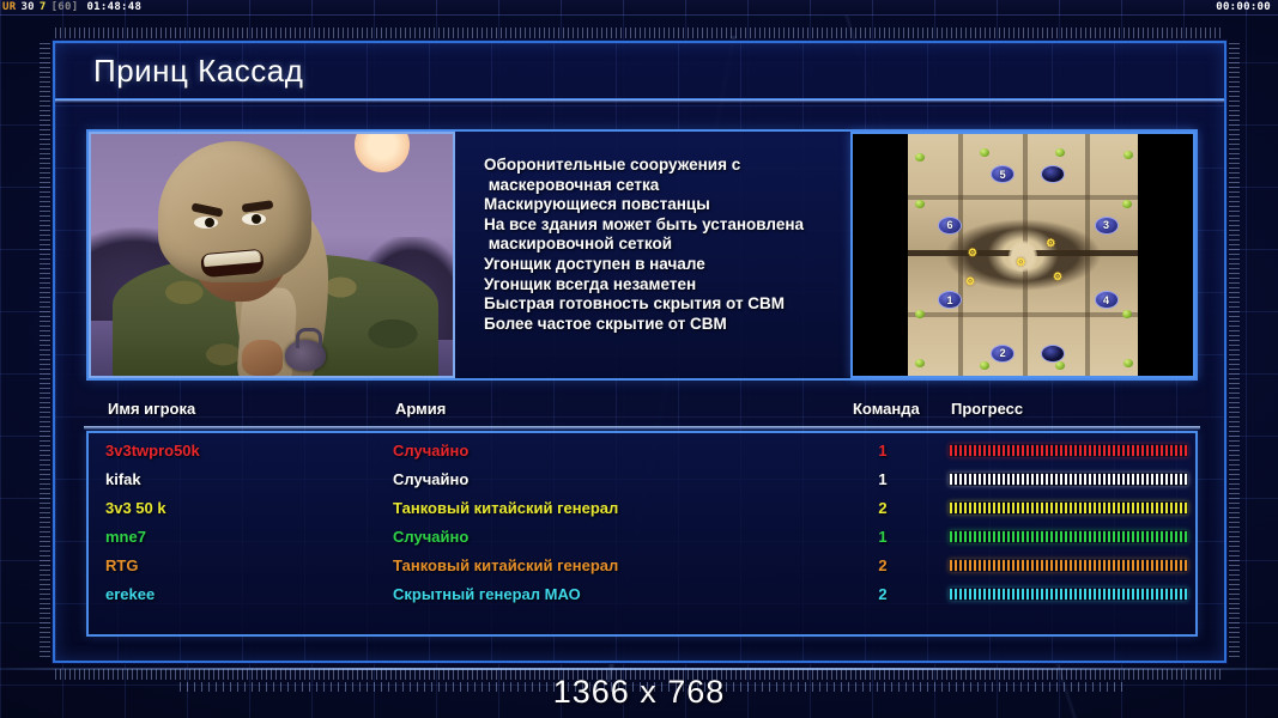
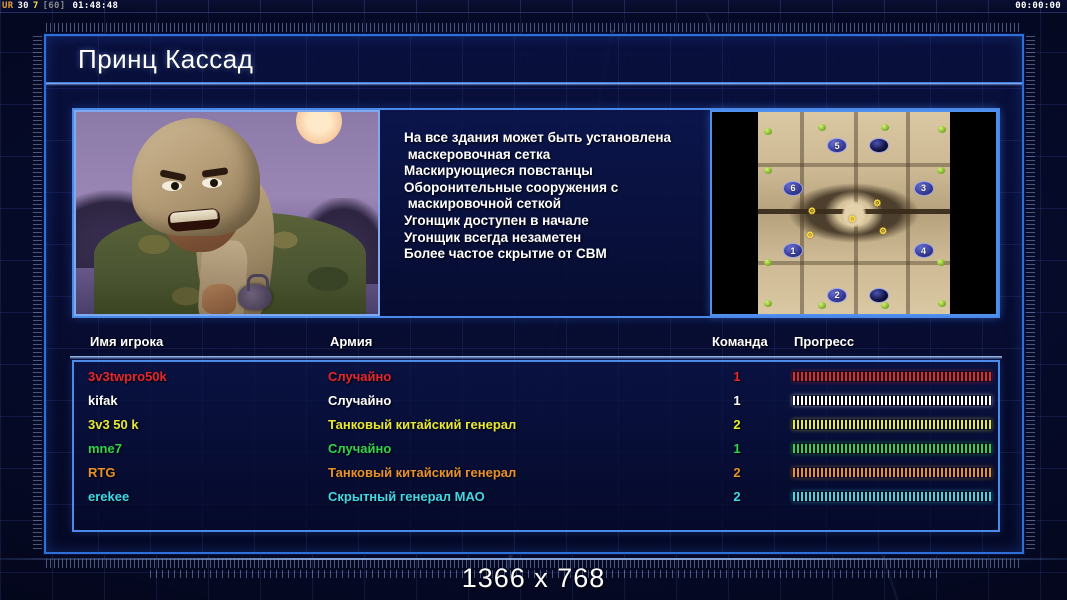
  Принц Кассад
- Оборонительные сооружения с
+ На все здания может быть установлена
  маскеровочная сетка
  Маскирующиеся повстанцы
- На все здания может быть установлена
+ Оборонительные сооружения с
  маскировочной сеткой
  Угонщик доступен в начале
  Угонщик всегда незаметен
- Быстрая готовность скрытия от СВМ
  Более частое скрытие от СВМ
  ⚙
  ⚙
  ⚙
  ⚙
  ⚙
  5
  6
  3
  1
  4
  2
  Имя игрока
  Армия
  Команда
  Прогресс
  3v3twpro50k
  Случайно
  1
  kifak
  Случайно
  1
  3v3 50 k
  Танковый китайский генерал
  2
  mne7
  Случайно
  1
  RTG
  Танковый китайский генерал
  2
  erekee
  Скрытный генерал МАО
  2
  1366 x 768
